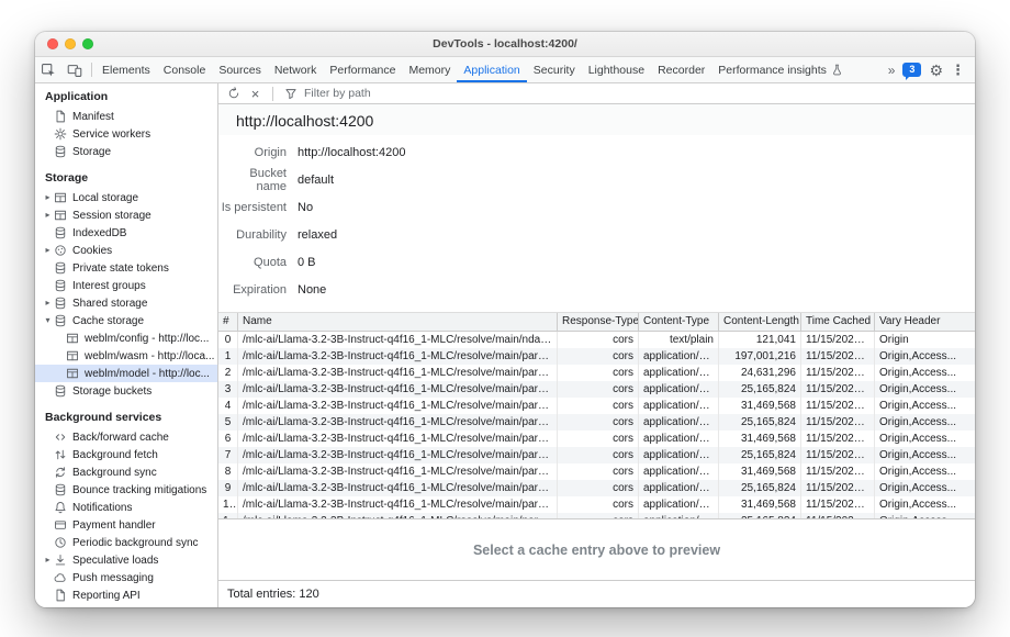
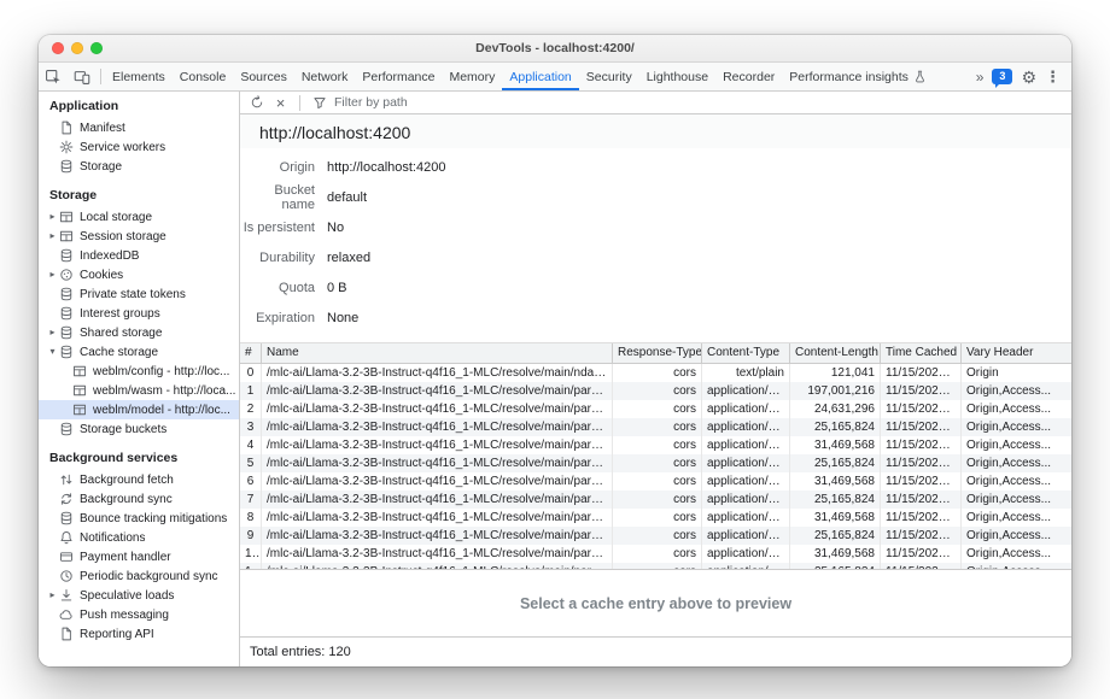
  DevTools - localhost:4200/
  Elements
  Console
  Sources
  Network
  Performance
  Memory
  Application
  Security
  Lighthouse
  Recorder
  Performance insights
  »
  3
  ⚙
  ⋮
  Application
  Manifest
  Service workers
  Storage
  Storage
  ▸
  Local storage
  ▸
  Session storage
  IndexedDB
  ▸
  Cookies
  Private state tokens
  Interest groups
  ▸
  Shared storage
  ▾
  Cache storage
  weblm/config - http://loc...
  weblm/wasm - http://loca...
  weblm/model - http://loc...
  Storage buckets
  Background services
- Back/forward cache
  Background fetch
  Background sync
  Bounce tracking mitigations
  Notifications
  Payment handler
  Periodic background sync
  ▸
  Speculative loads
  Push messaging
  Reporting API
  ×
  Filter by path
  http://localhost:4200
  Origin
  http://localhost:4200
  Bucket name
  default
  Is persistent
  No
  Durability
  relaxed
  Quota
  0 B
  Expiration
  None
  #
  Name
  Response-Type
  Content-Type
  Content-Length
  Time Cached
  Vary Header
  0
  /mlc-ai/Llama-3.2-3B-Instruct-q4f16_1-MLC/resolve/main/ndarray
  cors
  text/plain
  121,041
  11/15/2024, 1
  Origin
  1
  /mlc-ai/Llama-3.2-3B-Instruct-q4f16_1-MLC/resolve/main/params
  cors
  application/oc...
  197,001,216
  11/15/2024, 1
  Origin,Access...
  2
  /mlc-ai/Llama-3.2-3B-Instruct-q4f16_1-MLC/resolve/main/params
  cors
  application/oc...
  24,631,296
  11/15/2024, 1
  Origin,Access...
  3
  /mlc-ai/Llama-3.2-3B-Instruct-q4f16_1-MLC/resolve/main/params
  cors
  application/oc...
  25,165,824
  11/15/2024, 1
  Origin,Access...
  4
  /mlc-ai/Llama-3.2-3B-Instruct-q4f16_1-MLC/resolve/main/params
  cors
  application/oc...
  31,469,568
  11/15/2024, 1
  Origin,Access...
  5
  /mlc-ai/Llama-3.2-3B-Instruct-q4f16_1-MLC/resolve/main/params
  cors
  application/oc...
  25,165,824
  11/15/2024, 1
  Origin,Access...
  6
  /mlc-ai/Llama-3.2-3B-Instruct-q4f16_1-MLC/resolve/main/params
  cors
  application/oc...
  31,469,568
  11/15/2024, 1
  Origin,Access...
  7
  /mlc-ai/Llama-3.2-3B-Instruct-q4f16_1-MLC/resolve/main/params
  cors
  application/oc...
  25,165,824
  11/15/2024, 1
  Origin,Access...
  8
  /mlc-ai/Llama-3.2-3B-Instruct-q4f16_1-MLC/resolve/main/params
  cors
  application/oc...
  31,469,568
  11/15/2024, 1
  Origin,Access...
  9
  /mlc-ai/Llama-3.2-3B-Instruct-q4f16_1-MLC/resolve/main/params
  cors
  application/oc...
  25,165,824
  11/15/2024, 1
  Origin,Access...
  10
  /mlc-ai/Llama-3.2-3B-Instruct-q4f16_1-MLC/resolve/main/params
  cors
  application/oc...
  31,469,568
  11/15/2024, 1
  Origin,Access...
  Select a cache entry above to preview
  Total entries: 120
